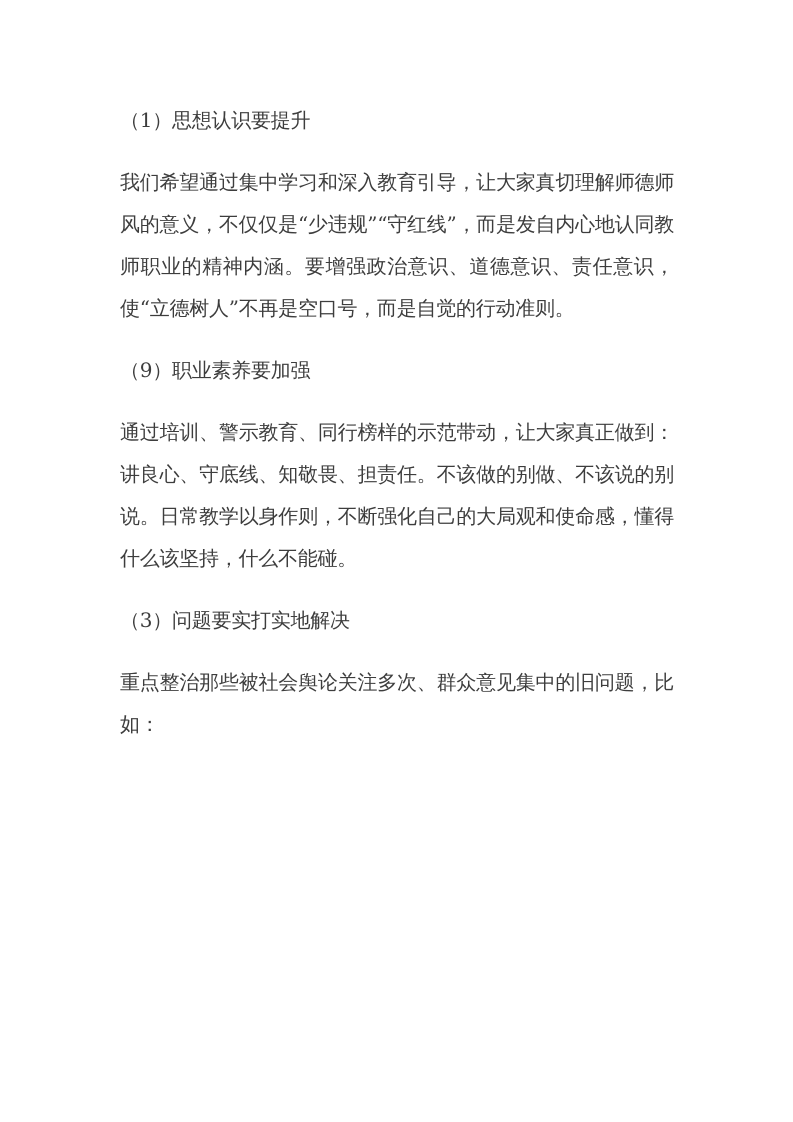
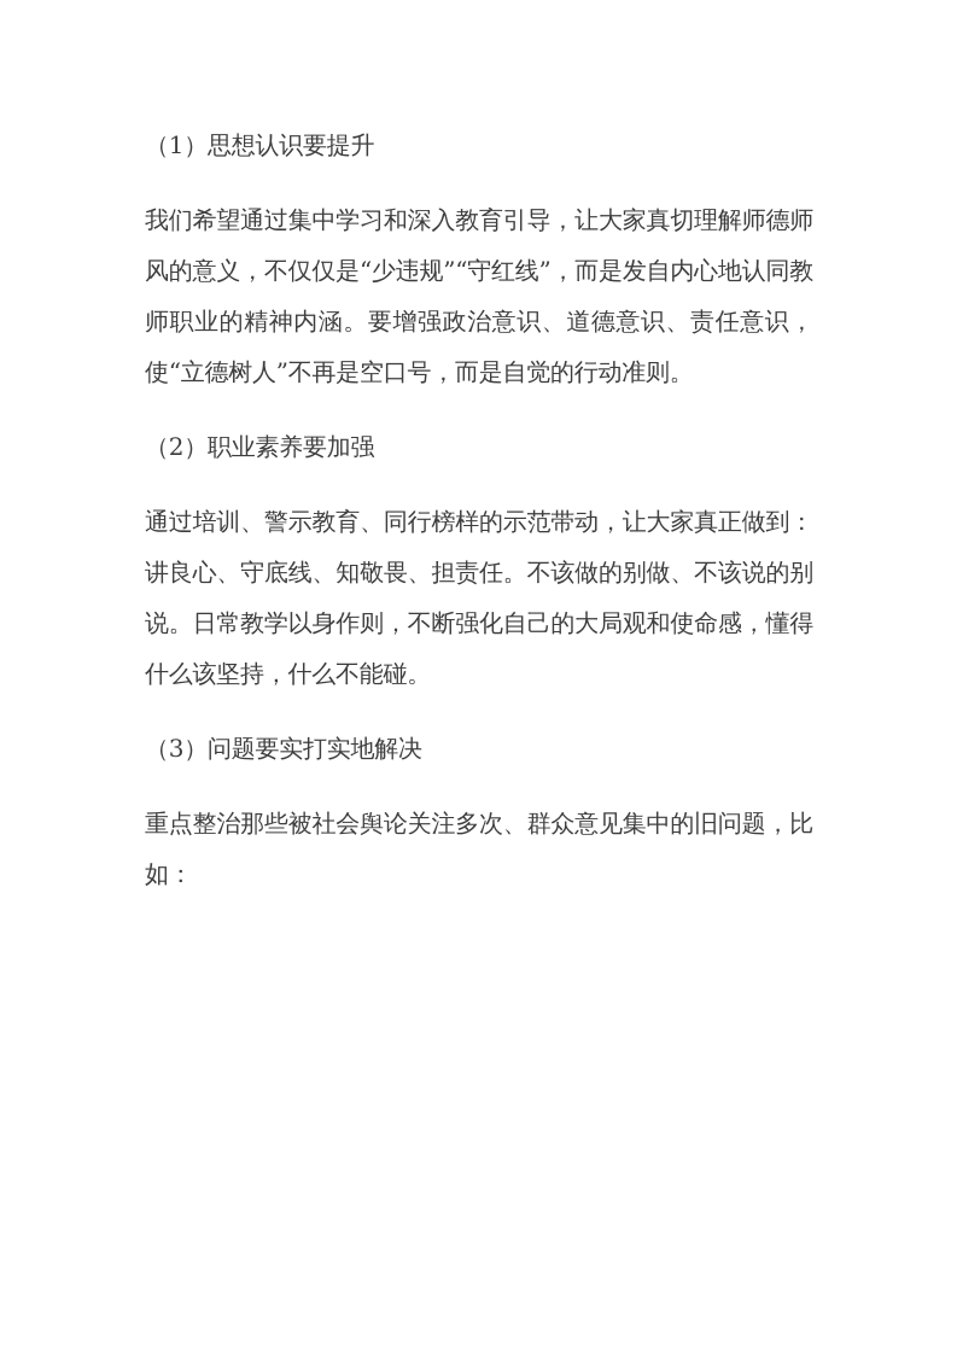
  （1）思想认识要提升
  我们希望通过集中学习和深入教育引导，让大家真切理解师德师风的意义，不仅仅是“少违规”“守红线”，而是发自内心地认同教师职业的精神内涵。要增强政治意识、道德意识、责任意识，使“立德树人”不再是空口号，而是自觉的行动准则。
- （9）职业素养要加强
+ （2）职业素养要加强
  通过培训、警示教育、同行榜样的示范带动，让大家真正做到：讲良心、守底线、知敬畏、担责任。不该做的别做、不该说的别说。日常教学以身作则，不断强化自己的大局观和使命感，懂得什么该坚持，什么不能碰。
  （3）问题要实打实地解决
  重点整治那些被社会舆论关注多次、群众意见集中的旧问题，比如：
